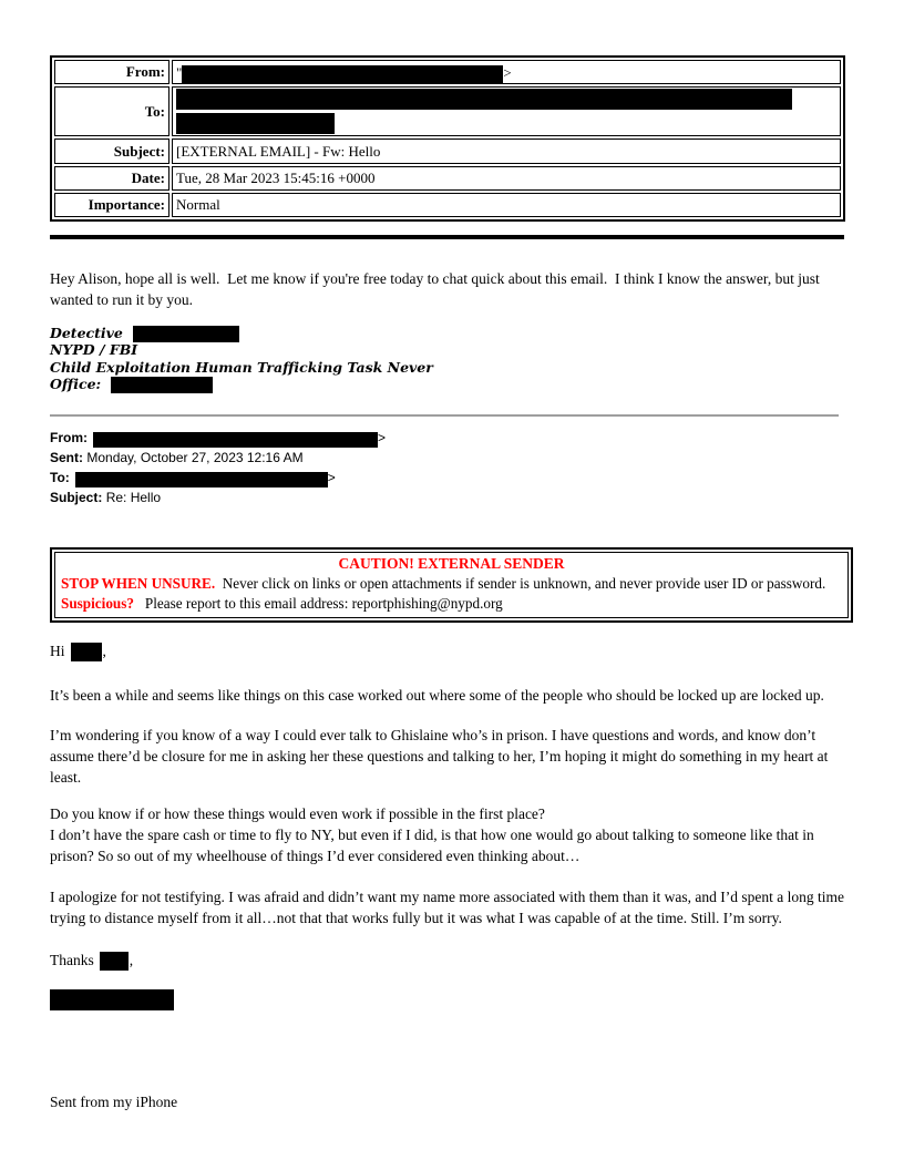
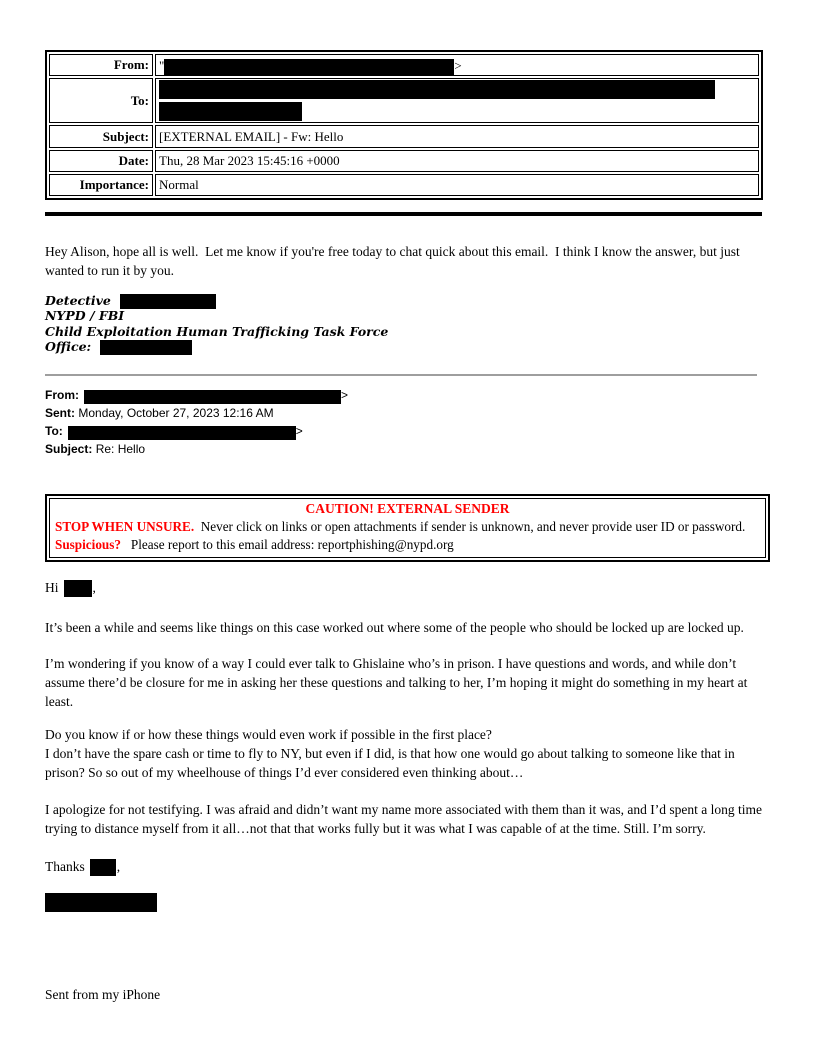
  From:	" >
  To:
  Subject:	[EXTERNAL EMAIL] - Fw: Hello
- Date:	Tue, 28 Mar 2023 15:45:16 +0000
+ Date:	Thu, 28 Mar 2023 15:45:16 +0000
  Importance:	Normal
  Hey Alison, hope all is well. Let me know if you're free today to chat quick about this email. I think I know the answer, but just wanted to run it by you.
  Detective
  NYPD / FBI
- Child Exploitation Human Trafficking Task Never
+ Child Exploitation Human Trafficking Task Force
  Office:
  From: >
  Sent: Monday, October 27, 2023 12:16 AM
  To: >
  Subject: Re: Hello
  CAUTION! EXTERNAL SENDER
  STOP WHEN UNSURE. Never click on links or open attachments if sender is unknown, and never provide user ID or password. Suspicious? Please report to this email address: reportphishing@nypd.org
  Hi ,
  It’s been a while and seems like things on this case worked out where some of the people who should be locked up are locked up.
- I’m wondering if you know of a way I could ever talk to Ghislaine who’s in prison. I have questions and words, and know don’t assume there’d be closure for me in asking her these questions and talking to her, I’m hoping it might do something in my heart at least.
+ I’m wondering if you know of a way I could ever talk to Ghislaine who’s in prison. I have questions and words, and while don’t assume there’d be closure for me in asking her these questions and talking to her, I’m hoping it might do something in my heart at least.
  Do you know if or how these things would even work if possible in the first place?
  I don’t have the spare cash or time to fly to NY, but even if I did, is that how one would go about talking to someone like that in prison? So so out of my wheelhouse of things I’d ever considered even thinking about…
  I apologize for not testifying. I was afraid and didn’t want my name more associated with them than it was, and I’d spent a long time trying to distance myself from it all…not that that works fully but it was what I was capable of at the time. Still. I’m sorry.
  Thanks ,
  Sent from my iPhone
